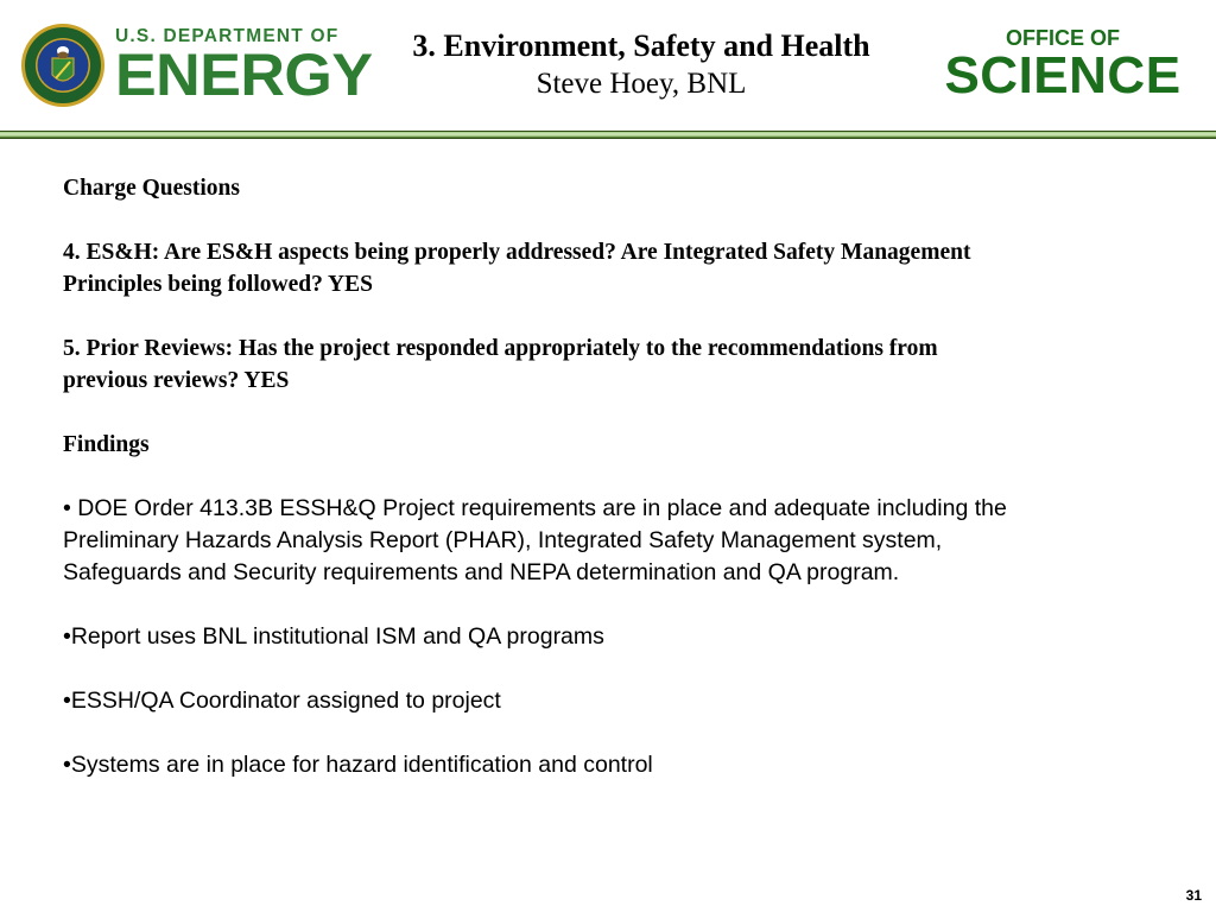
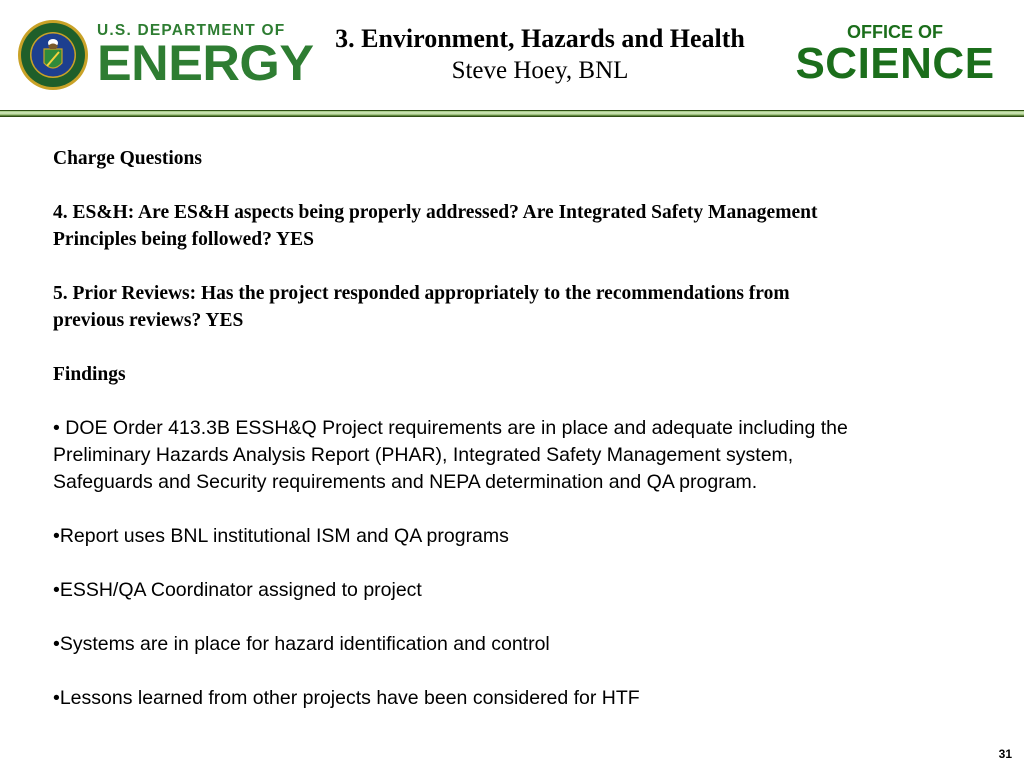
  U.S. DEPARTMENT OF
  ENERGY
- 3. Environment, Safety and Health
+ 3. Environment, Hazards and Health
  Steve Hoey, BNL
  OFFICE OF
  SCIENCE
  Charge Questions
  4. ES&H: Are ES&H aspects being properly addressed? Are Integrated Safety Management
  Principles being followed? YES
  5. Prior Reviews: Has the project responded appropriately to the recommendations from
  previous reviews? YES
  Findings
  • DOE Order 413.3B ESSH&Q Project requirements are in place and adequate including the
  Preliminary Hazards Analysis Report (PHAR), Integrated Safety Management system,
  Safeguards and Security requirements and NEPA determination and QA program.
  •Report uses BNL institutional ISM and QA programs
  •ESSH/QA Coordinator assigned to project
  •Systems are in place for hazard identification and control
+ •Lessons learned from other projects have been considered for HTF
  31
